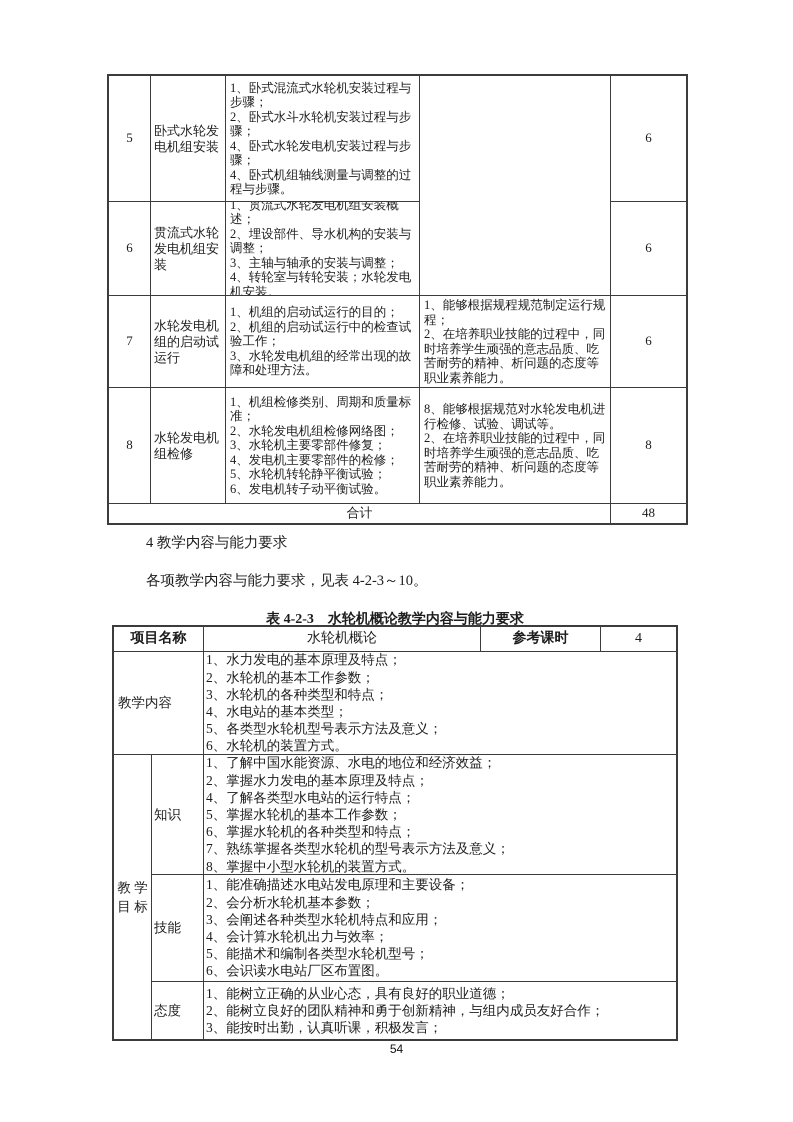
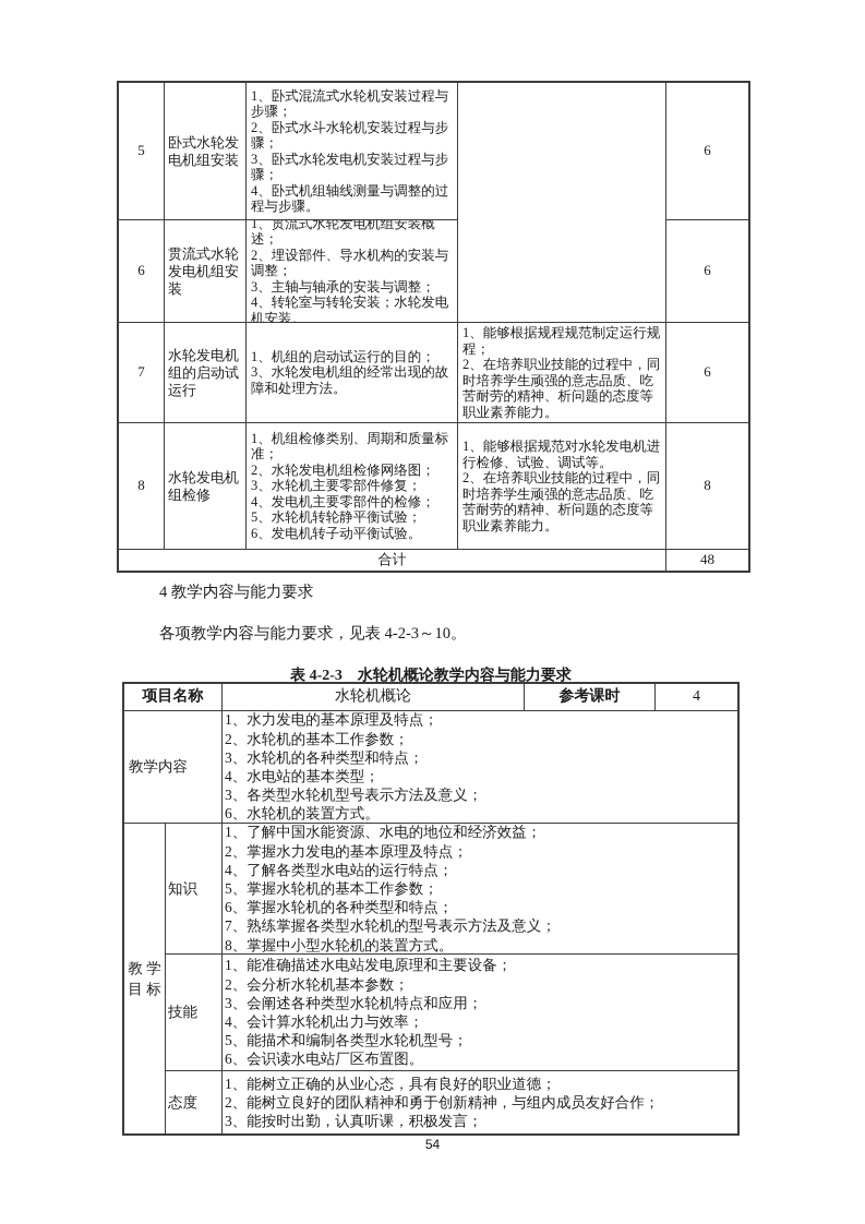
  5
  卧式水轮发电机组安装
  1、卧式混流式水轮机安装过程与步骤；
  2、卧式水斗水轮机安装过程与步骤；
- 4、卧式水轮发电机安装过程与步骤；
+ 3、卧式水轮发电机安装过程与步骤；
  4、卧式机组轴线测量与调整的过程与步骤。
  6
  6
  贯流式水轮发电机组安装
  1、贯流式水轮发电机组安装概述；
  2、埋设部件、导水机构的安装与调整；
  3、主轴与轴承的安装与调整；
  4、转轮室与转轮安装；水轮发电机安装。
  6
  7
  水轮发电机组的启动试运行
  1、机组的启动试运行的目的；
- 2、机组的启动试运行中的检查试验工作；
  3、水轮发电机组的经常出现的故障和处理方法。
  1、能够根据规程规范制定运行规程；
  2、在培养职业技能的过程中，同时培养学生顽强的意志品质、吃苦耐劳的精神、析问题的态度等职业素养能力。
  6
  8
  水轮发电机组检修
  1、机组检修类别、周期和质量标准；
  2、水轮发电机组检修网络图；
  3、水轮机主要零部件修复；
  4、发电机主要零部件的检修；
  5、水轮机转轮静平衡试验；
  6、发电机转子动平衡试验。
- 8、能够根据规范对水轮发电机进行检修、试验、调试等。
+ 1、能够根据规范对水轮发电机进行检修、试验、调试等。
  2、在培养职业技能的过程中，同时培养学生顽强的意志品质、吃苦耐劳的精神、析问题的态度等职业素养能力。
  8
  合计
  48
  4 教学内容与能力要求
  各项教学内容与能力要求，见表 4-2-3～10。
  表 4-2-3 水轮机概论教学内容与能力要求
  项目名称
  水轮机概论
  参考课时
  4
  教学内容
  1、水力发电的基本原理及特点；
  2、水轮机的基本工作参数；
  3、水轮机的各种类型和特点；
  4、水电站的基本类型；
- 5、各类型水轮机型号表示方法及意义；
+ 3、各类型水轮机型号表示方法及意义；
  6、水轮机的装置方式。
  教 学
  目 标
  知识
  1、了解中国水能资源、水电的地位和经济效益；
  2、掌握水力发电的基本原理及特点；
  4、了解各类型水电站的运行特点；
  5、掌握水轮机的基本工作参数；
  6、掌握水轮机的各种类型和特点；
  7、熟练掌握各类型水轮机的型号表示方法及意义；
  8、掌握中小型水轮机的装置方式。
  技能
  1、能准确描述水电站发电原理和主要设备；
  2、会分析水轮机基本参数；
  3、会阐述各种类型水轮机特点和应用；
  4、会计算水轮机出力与效率；
  5、能描术和编制各类型水轮机型号；
  6、会识读水电站厂区布置图。
  态度
  1、能树立正确的从业心态，具有良好的职业道德；
  2、能树立良好的团队精神和勇于创新精神，与组内成员友好合作；
  3、能按时出勤，认真听课，积极发言；
  54
